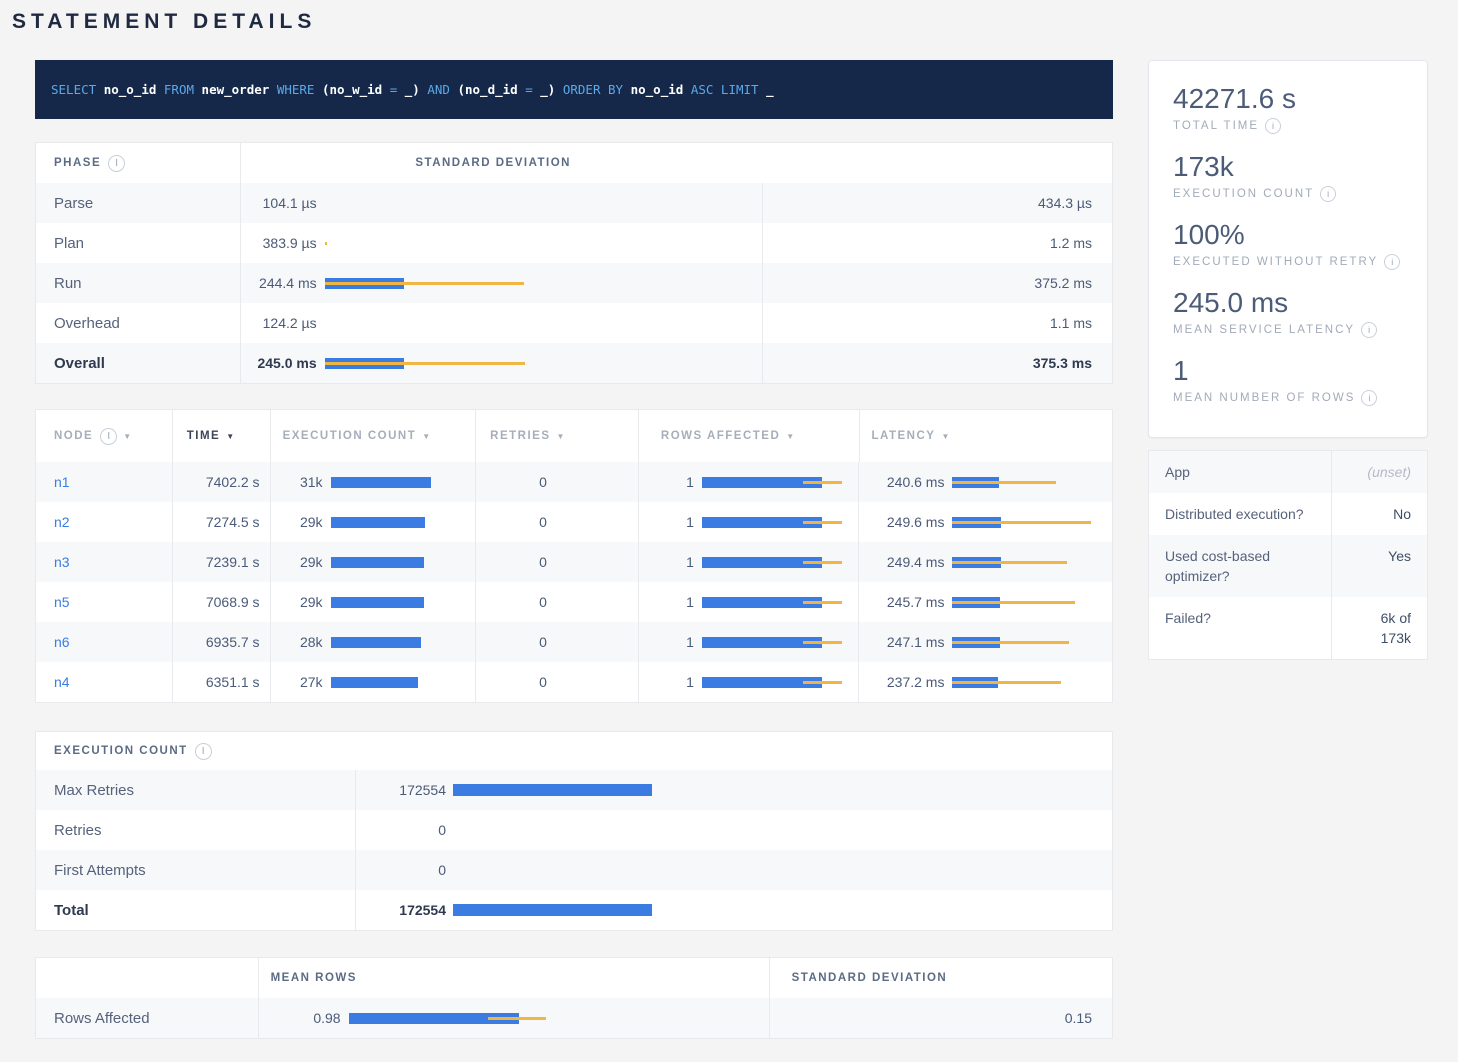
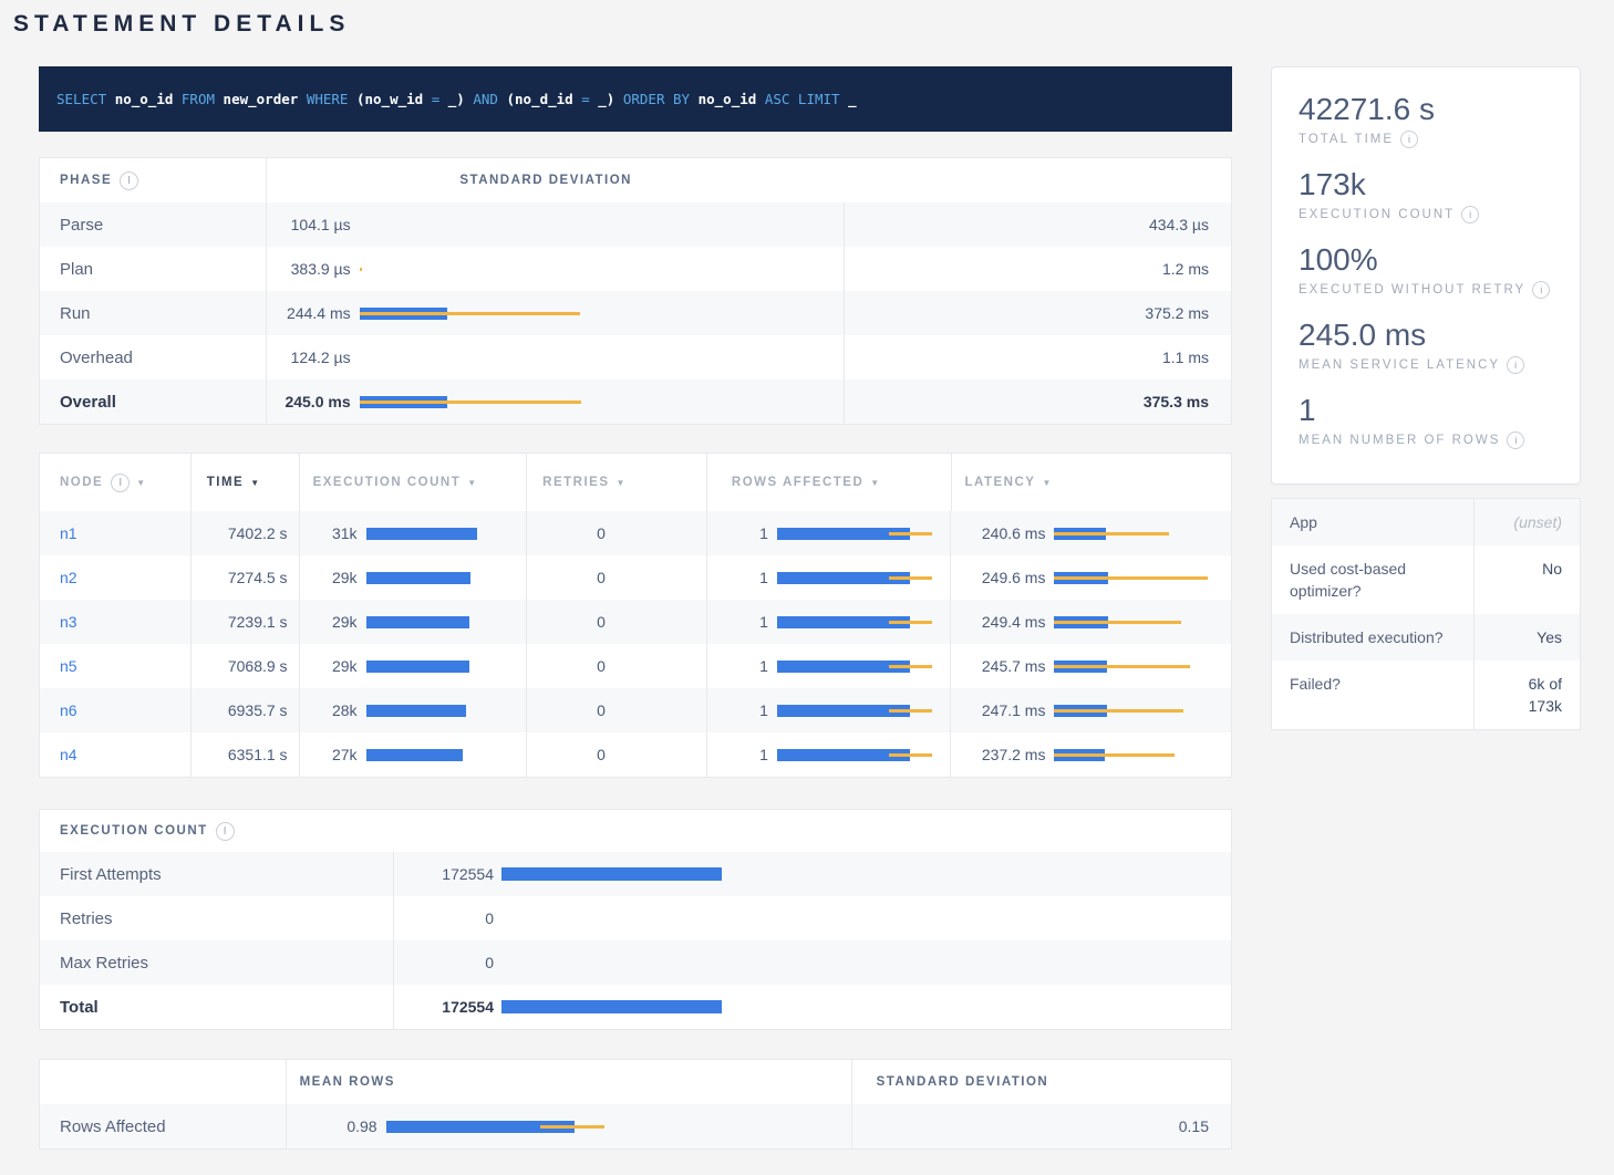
  STATEMENT DETAILS
  SELECT no_o_id FROM new_order WHERE (no_w_id = _) AND (no_d_id = _) ORDER BY no_o_id ASC LIMIT _
  PHASE
  I
  STANDARD DEVIATION
  Parse
  104.1 µs
  434.3 µs
  Plan
  383.9 µs
  1.2 ms
  Run
  244.4 ms
  375.2 ms
  Overhead
  124.2 µs
  1.1 ms
  Overall
  245.0 ms
  375.3 ms
  NODE
  I
  ▼
  TIME
  ▼
  EXECUTION COUNT
  ▼
  RETRIES
  ▼
  ROWS AFFECTED
  ▼
  LATENCY
  ▼
  n1
  7402.2 s
  31k
  0
  1
  240.6 ms
  n2
  7274.5 s
  29k
  0
  1
  249.6 ms
  n3
  7239.1 s
  29k
  0
  1
  249.4 ms
  n5
  7068.9 s
  29k
  0
  1
  245.7 ms
  n6
  6935.7 s
  28k
  0
  1
  247.1 ms
  n4
  6351.1 s
  27k
  0
  1
  237.2 ms
  EXECUTION COUNT
  I
- Max Retries
+ First Attempts
  172554
  Retries
  0
- First Attempts
+ Max Retries
  0
  Total
  172554
  MEAN ROWS
  STANDARD DEVIATION
  Rows Affected
  0.98
  0.15
  42271.6 s
  TOTAL TIME
  i
  173k
  EXECUTION COUNT
  i
  100%
  EXECUTED WITHOUT RETRY
  i
  245.0 ms
  MEAN SERVICE LATENCY
  i
  1
  MEAN NUMBER OF ROWS
  i
  App
  (unset)
- Distributed execution?
+ Used cost-based optimizer?
  No
- Used cost-based optimizer?
+ Distributed execution?
  Yes
  Failed?
  6k of 173k
